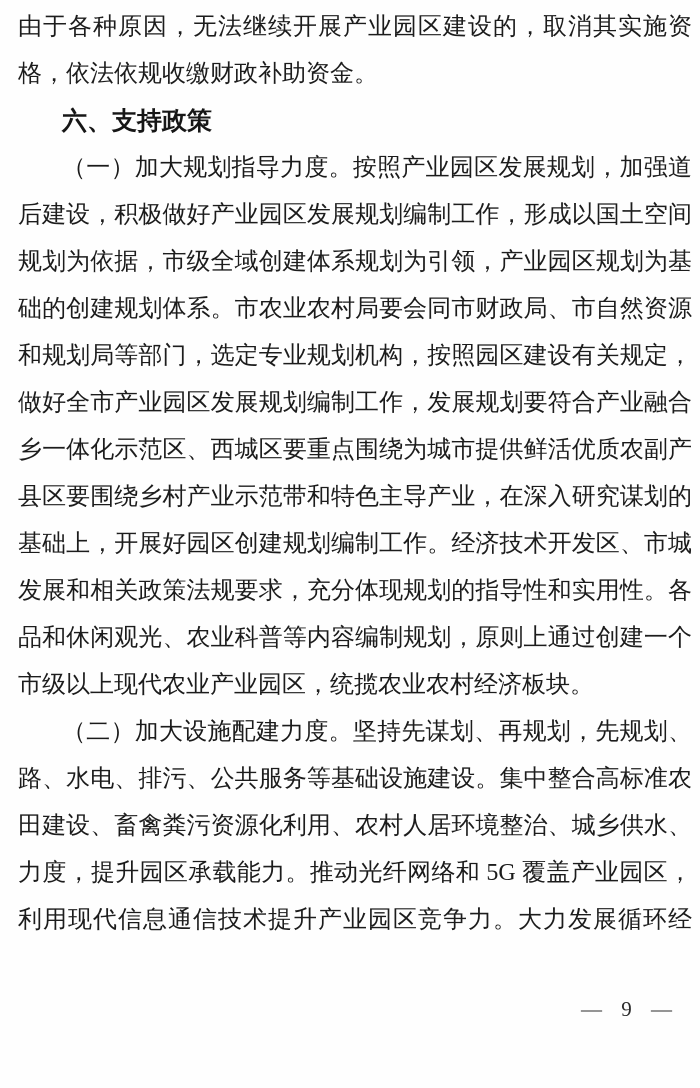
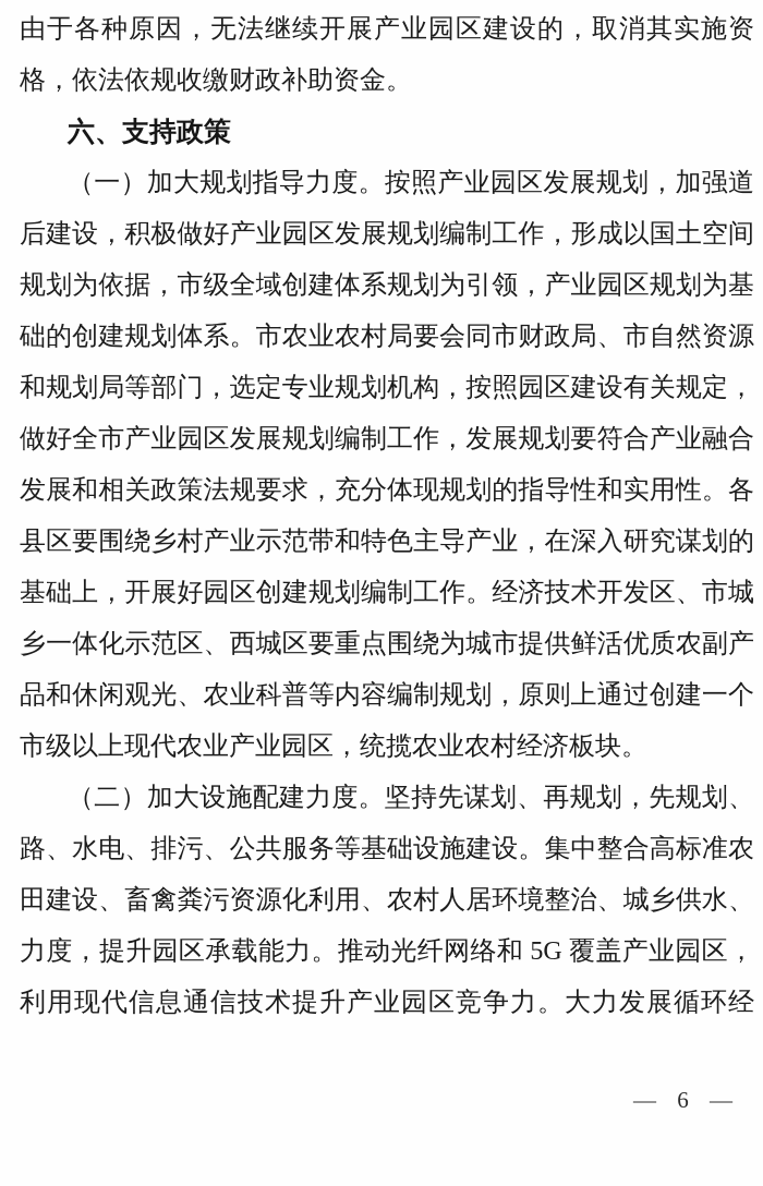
  由于各种原因，无法继续开展产业园区建设的，取消其实施资
  格，依法依规收缴财政补助资金。
  六、支持政策
  （一）加大规划指导力度。按照产业园区发展规划，加强道
  后建设，积极做好产业园区发展规划编制工作，形成以国土空间
  规划为依据，市级全域创建体系规划为引领，产业园区规划为基
  础的创建规划体系。市农业农村局要会同市财政局、市自然资源
  和规划局等部门，选定专业规划机构，按照园区建设有关规定，
  做好全市产业园区发展规划编制工作，发展规划要符合产业融合
- 乡一体化示范区、西城区要重点围绕为城市提供鲜活优质农副产
+ 发展和相关政策法规要求，充分体现规划的指导性和实用性。各
  县区要围绕乡村产业示范带和特色主导产业，在深入研究谋划的
  基础上，开展好园区创建规划编制工作。经济技术开发区、市城
- 发展和相关政策法规要求，充分体现规划的指导性和实用性。各
+ 乡一体化示范区、西城区要重点围绕为城市提供鲜活优质农副产
  品和休闲观光、农业科普等内容编制规划，原则上通过创建一个
  市级以上现代农业产业园区，统揽农业农村经济板块。
  （二）加大设施配建力度。坚持先谋划、再规划，先规划、
  路、水电、排污、公共服务等基础设施建设。集中整合高标准农
  田建设、畜禽粪污资源化利用、农村人居环境整治、城乡供水、
  力度，提升园区承载能力。推动光纤网络和 5G 覆盖产业园区，
  利用现代信息通信技术提升产业园区竞争力。大力发展循环经
- — 9 —
+ — 6 —
